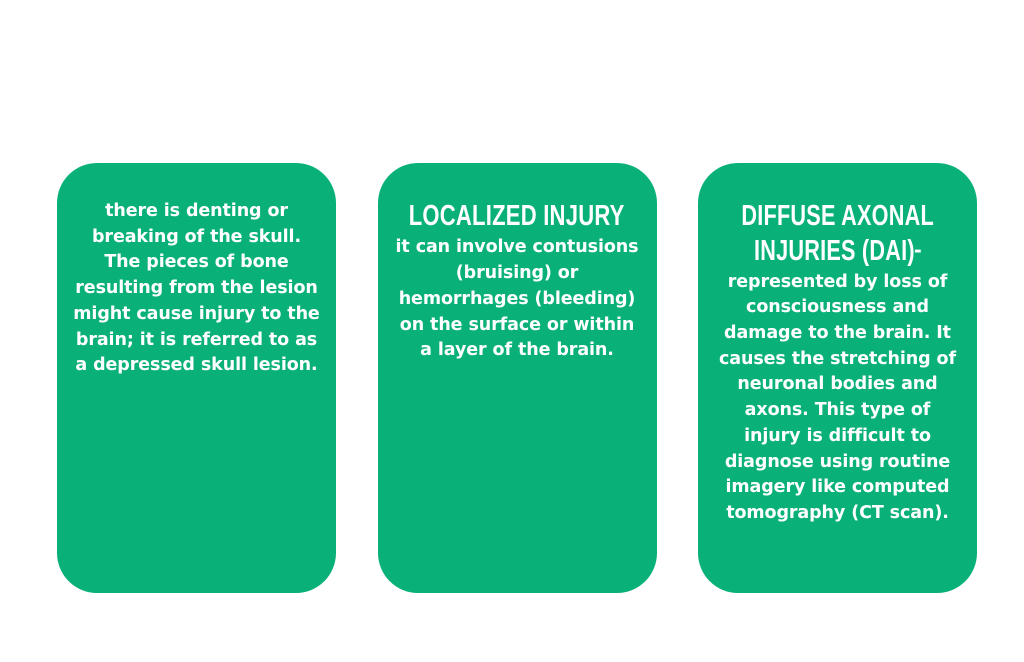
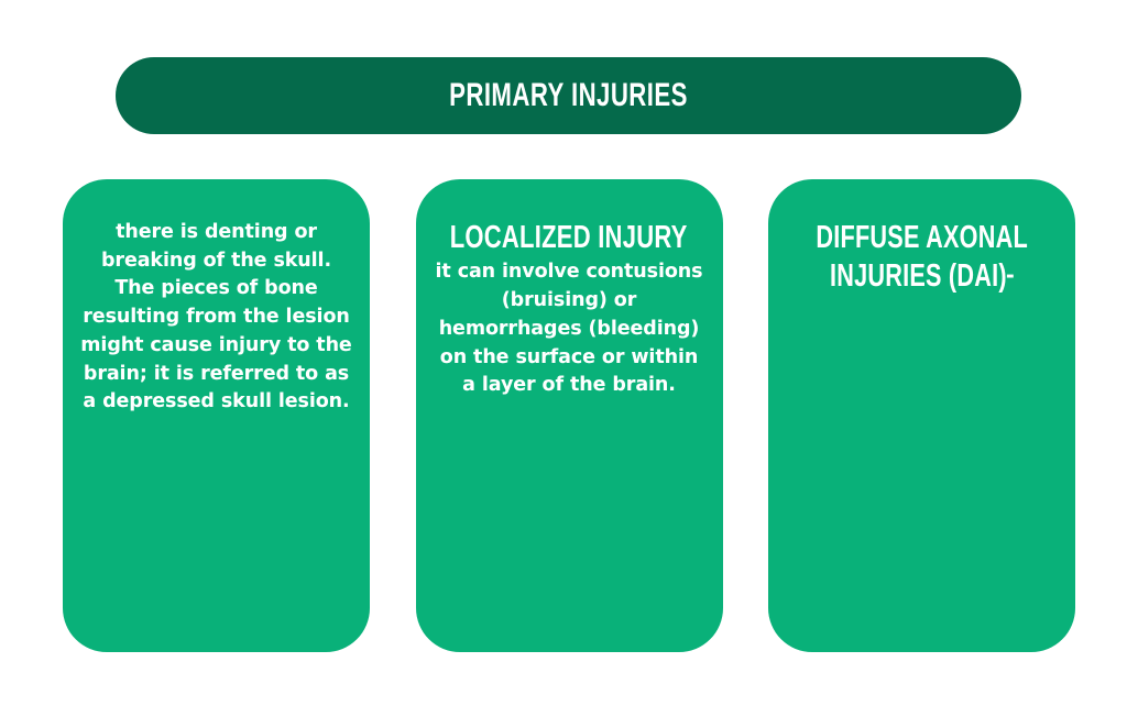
+ PRIMARY INJURIES
  there is denting or breaking of the skull. The pieces of bone resulting from the lesion might cause injury to the brain; it is referred to as a depressed skull lesion.
  LOCALIZED INJURY
  it can involve contusions (bruising) or hemorrhages (bleeding) on the surface or within a layer of the brain.
  DIFFUSE AXONAL INJURIES (DAI)-
- represented by loss of consciousness and damage to the brain. It causes the stretching of neuronal bodies and axons. This type of injury is difficult to diagnose using routine imagery like computed tomography (CT scan).
